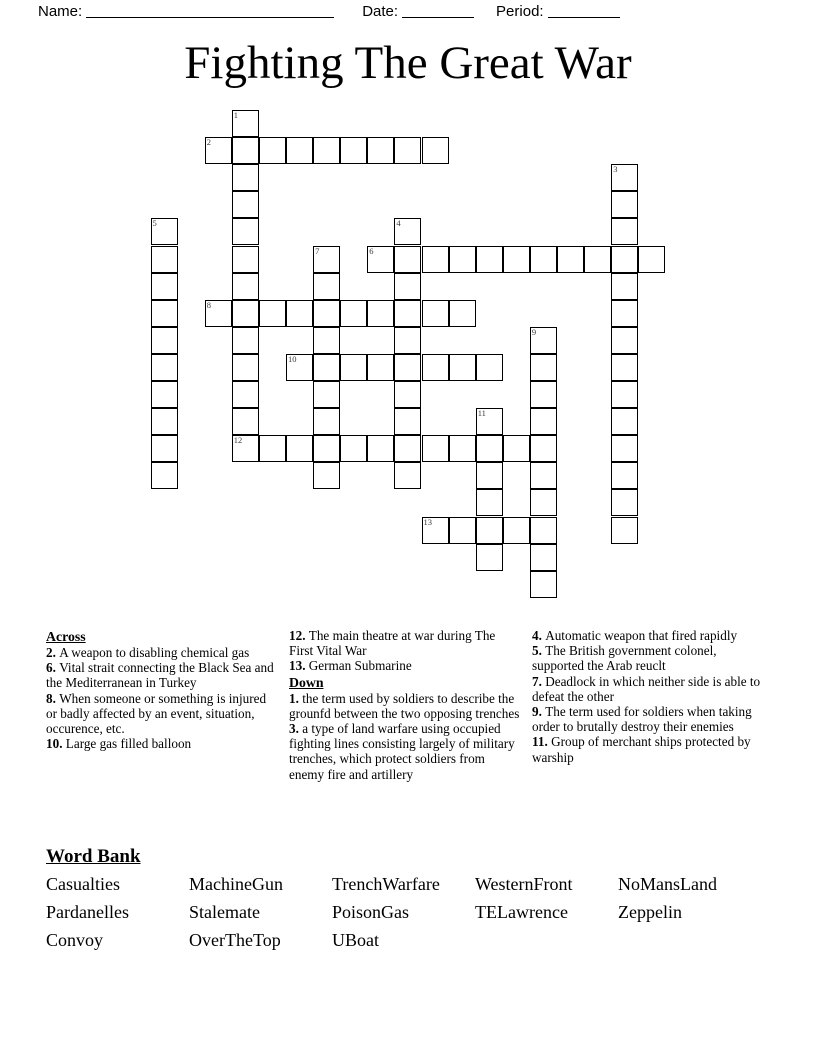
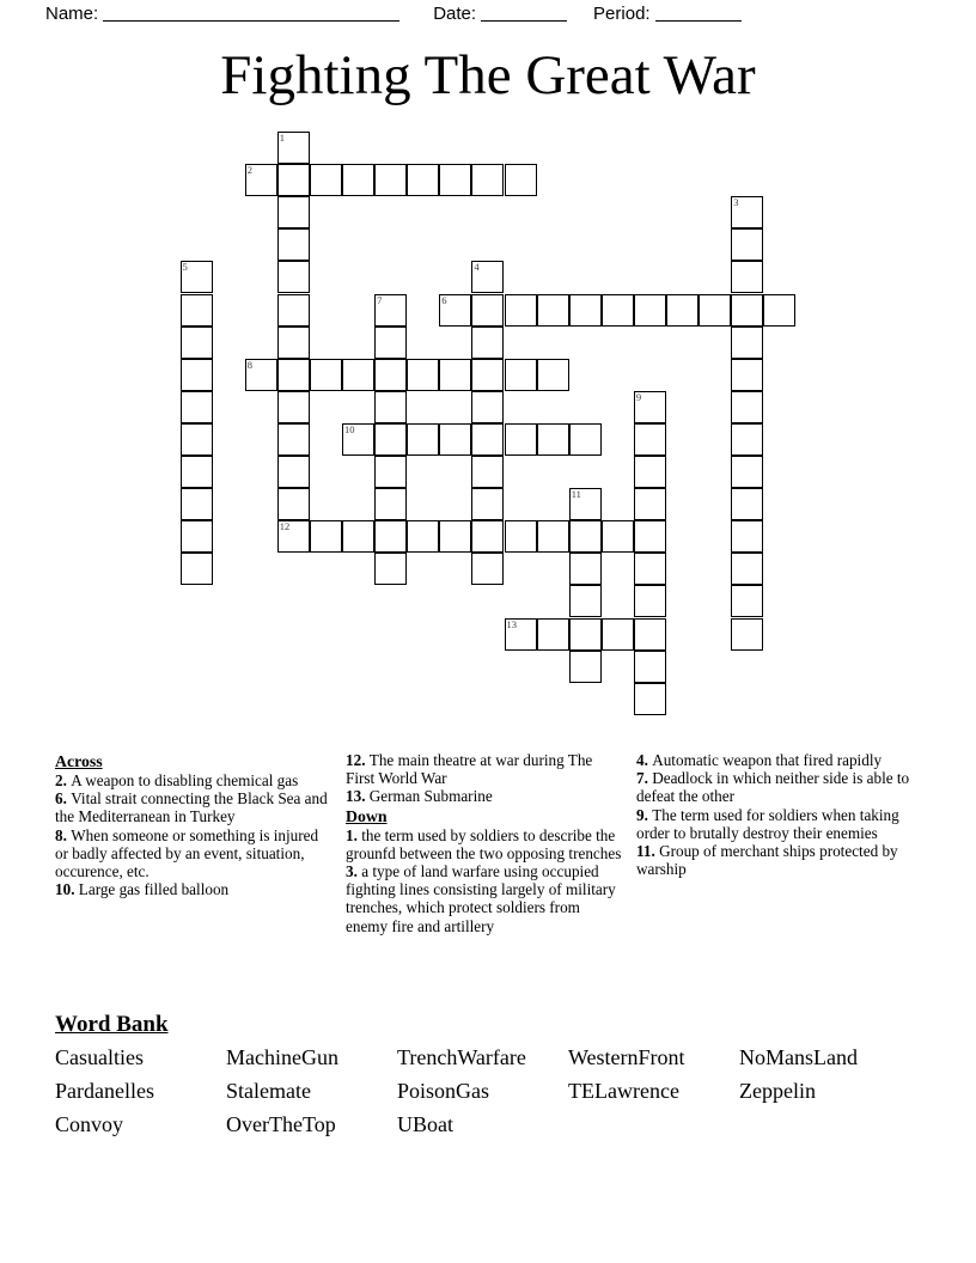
  Name:
  Date:
  Period:
  Fighting The Great War
  1
  12
  2
  3
  4
  5
  6
  7
  8
  9
  10
  11
  13
  Across
  2. A weapon to disabling chemical gas
  6. Vital strait connecting the Black Sea and the Mediterranean in Turkey
  8. When someone or something is injured or badly affected by an event, situation, occurence, etc.
  10. Large gas filled balloon
- 12. The main theatre at war during The First Vital War
+ 12. The main theatre at war during The First World War
  13. German Submarine
  Down
  1. the term used by soldiers to describe the grounfd between the two opposing trenches
  3. a type of land warfare using occupied fighting lines consisting largely of military trenches, which protect soldiers from enemy fire and artillery
  4. Automatic weapon that fired rapidly
- 5. The British government colonel, supported the Arab reuclt
  7. Deadlock in which neither side is able to defeat the other
  9. The term used for soldiers when taking order to brutally destroy their enemies
  11. Group of merchant ships protected by warship
  Word Bank
  Casualties
  MachineGun
  TrenchWarfare
  WesternFront
  NoMansLand
  Pardanelles
  Stalemate
  PoisonGas
  TELawrence
  Zeppelin
  Convoy
  OverTheTop
  UBoat
